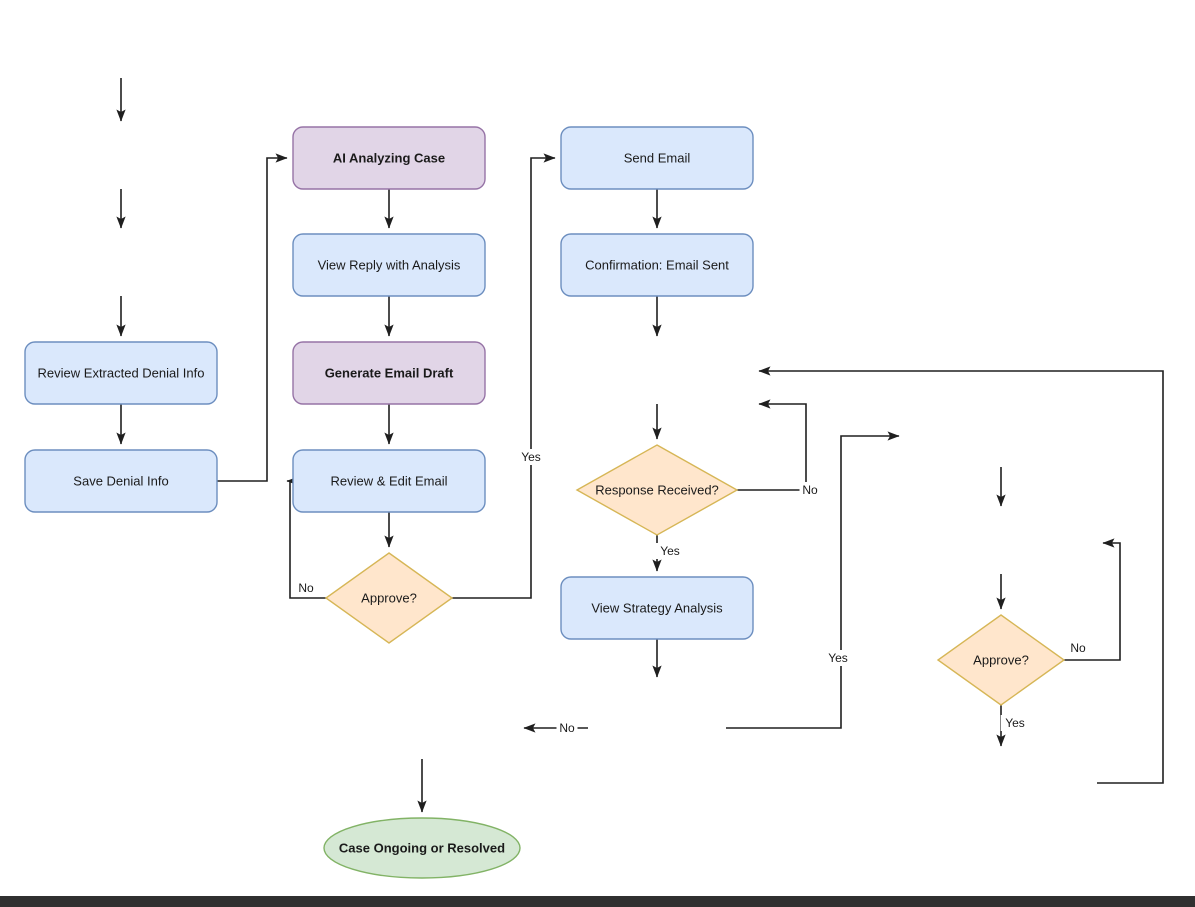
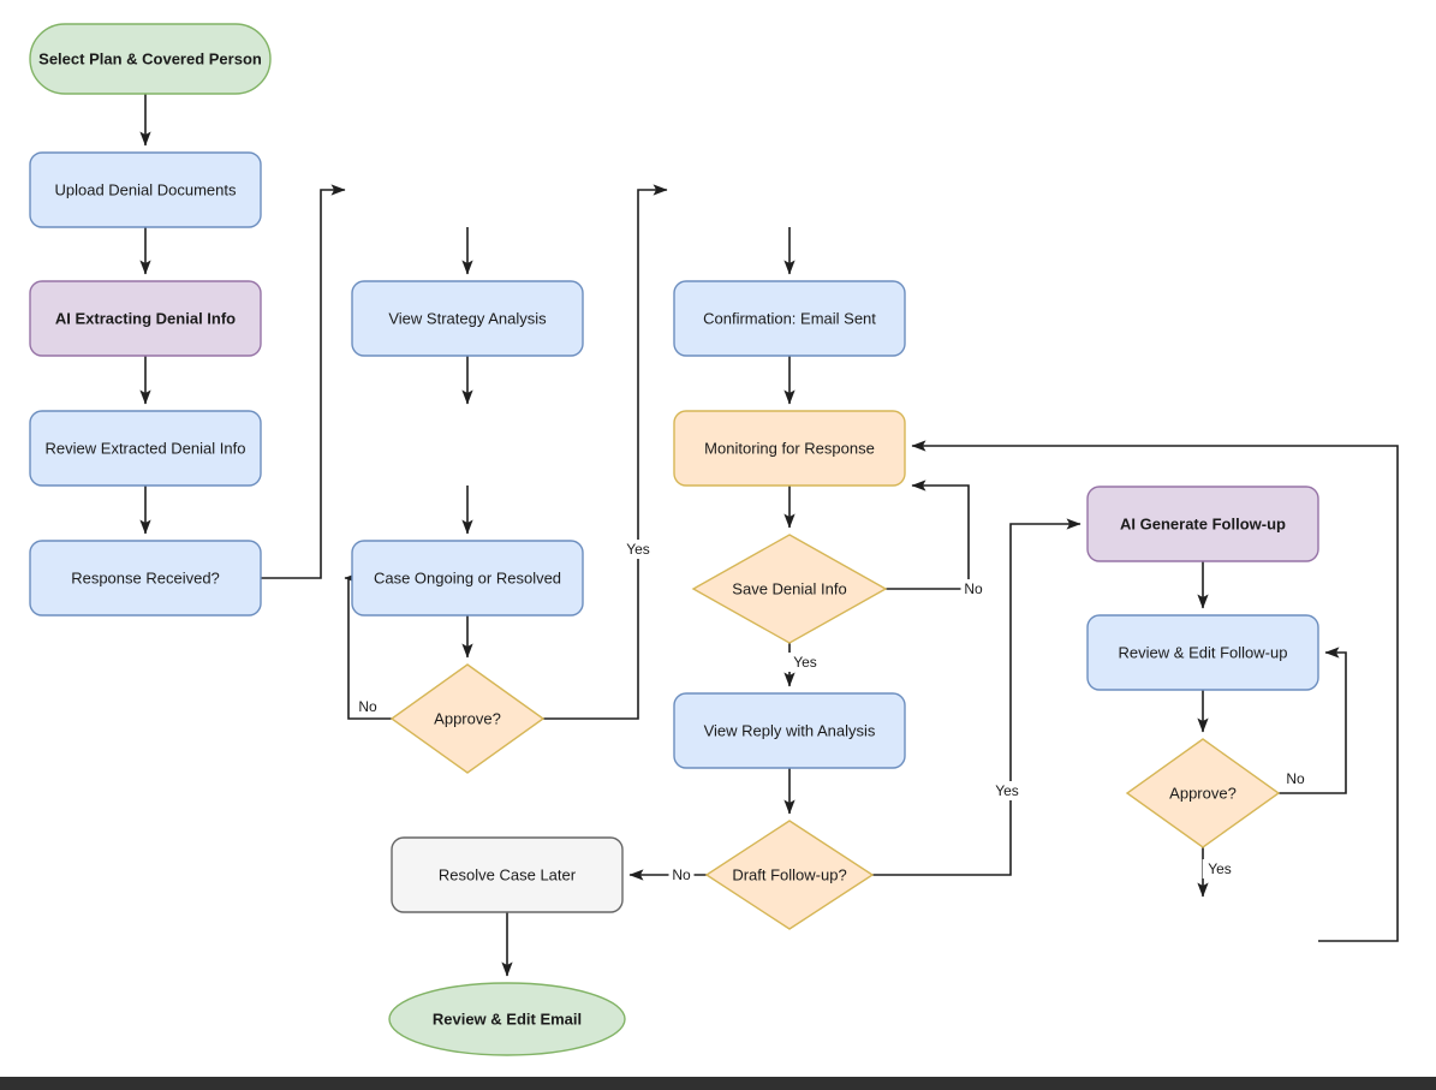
  No
  Yes
  No
  Yes
  No
  Yes
  No
  Yes
+ Select Plan & Covered Person
+ Upload Denial Documents
+ AI Extracting Denial Info
  Review Extracted Denial Info
- Save Denial Info
+ Response Received?
- AI Analyzing Case
- View Reply with Analysis
+ View Strategy Analysis
- Generate Email Draft
- Review & Edit Email
+ Case Ongoing or Resolved
  Approve?
- Send Email
  Confirmation: Email Sent
+ Monitoring for Response
- Response Received?
+ Save Denial Info
- View Strategy Analysis
+ View Reply with Analysis
+ Draft Follow-up?
+ Resolve Case Later
- Case Ongoing or Resolved
+ Review & Edit Email
+ AI Generate Follow-up
+ Review & Edit Follow-up
  Approve?
